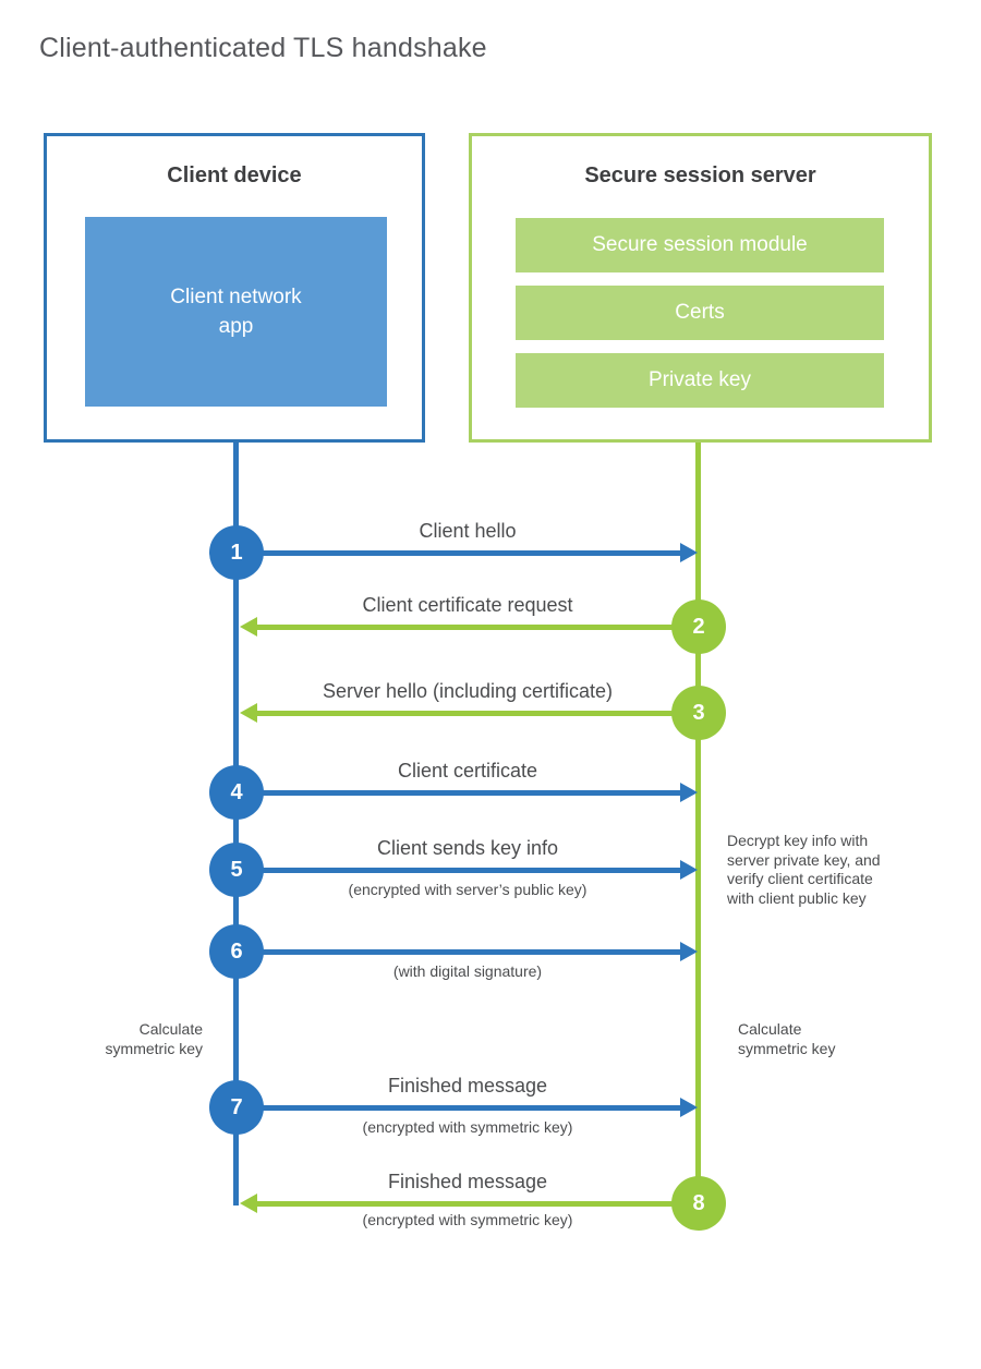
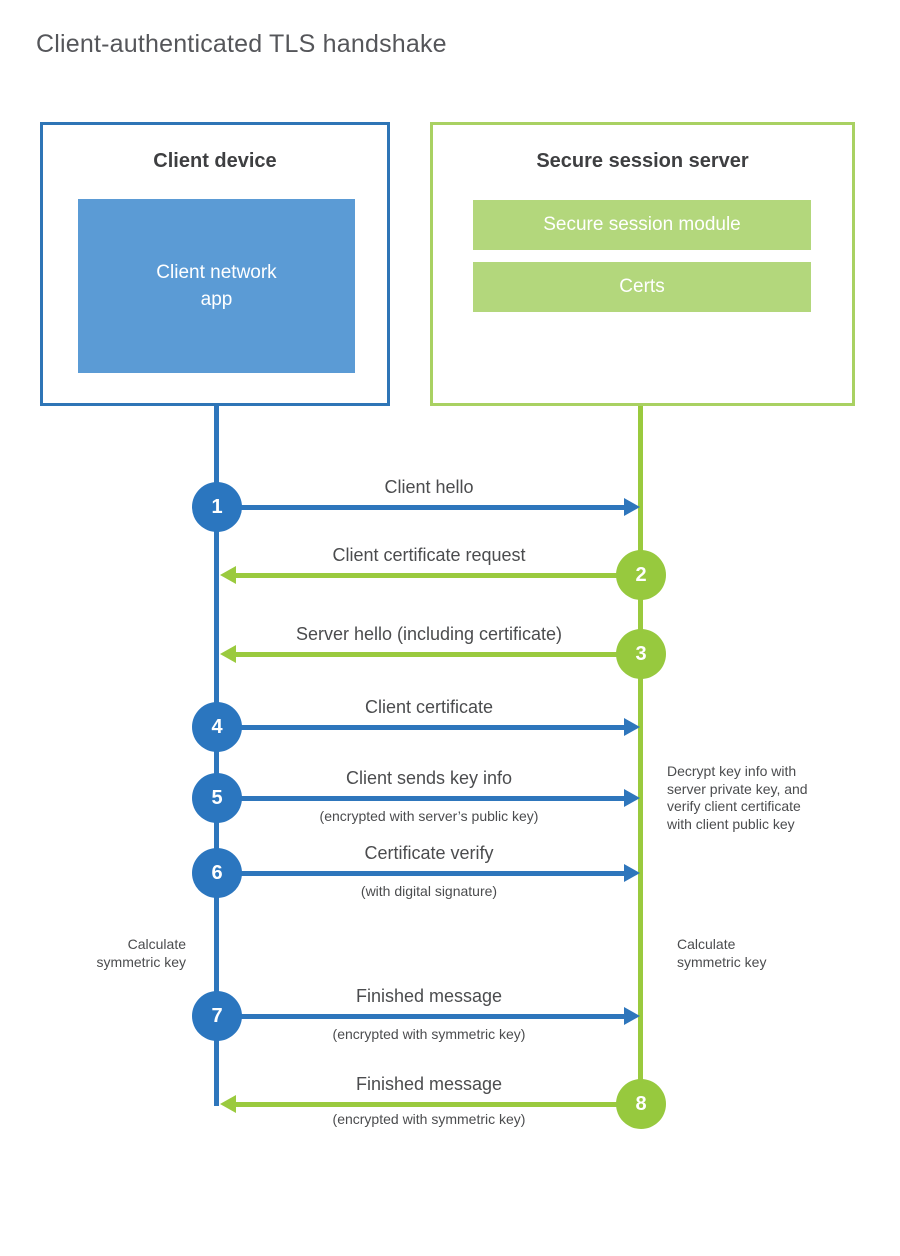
  Client-authenticated TLS handshake
  Client device
  Client network
  app
  Secure session server
  Secure session module
  Certs
- Private key
  1
  Client hello
  2
  Client certificate request
  3
  Server hello (including certificate)
  4
  Client certificate
  5
  Client sends key info
  (encrypted with server’s public key)
  6
+ Certificate verify
  (with digital signature)
  7
  Finished message
  (encrypted with symmetric key)
  8
  Finished message
  (encrypted with symmetric key)
  Decrypt key info with
  server private key, and
  verify client certificate
  with client public key
  Calculate
  symmetric key
  Calculate
  symmetric key
